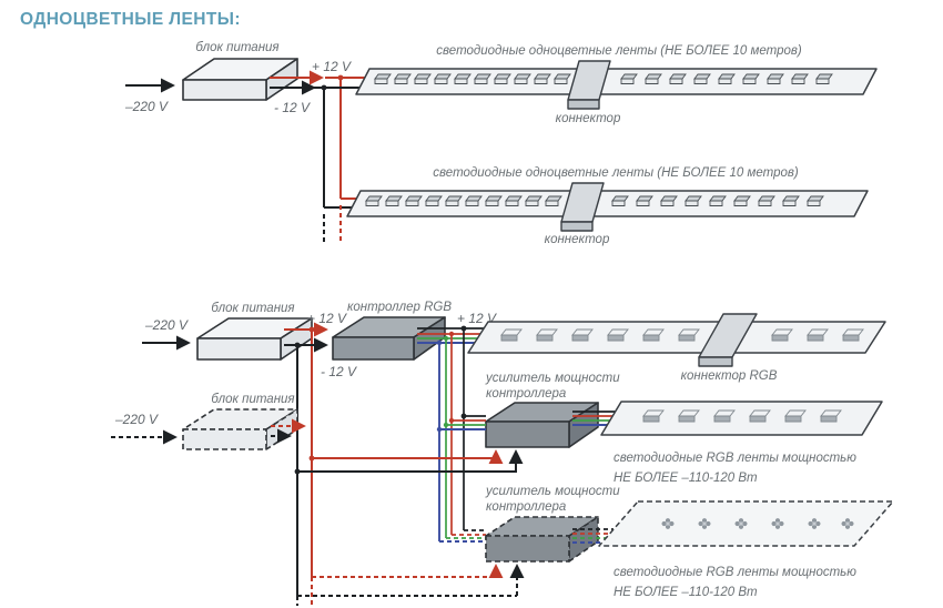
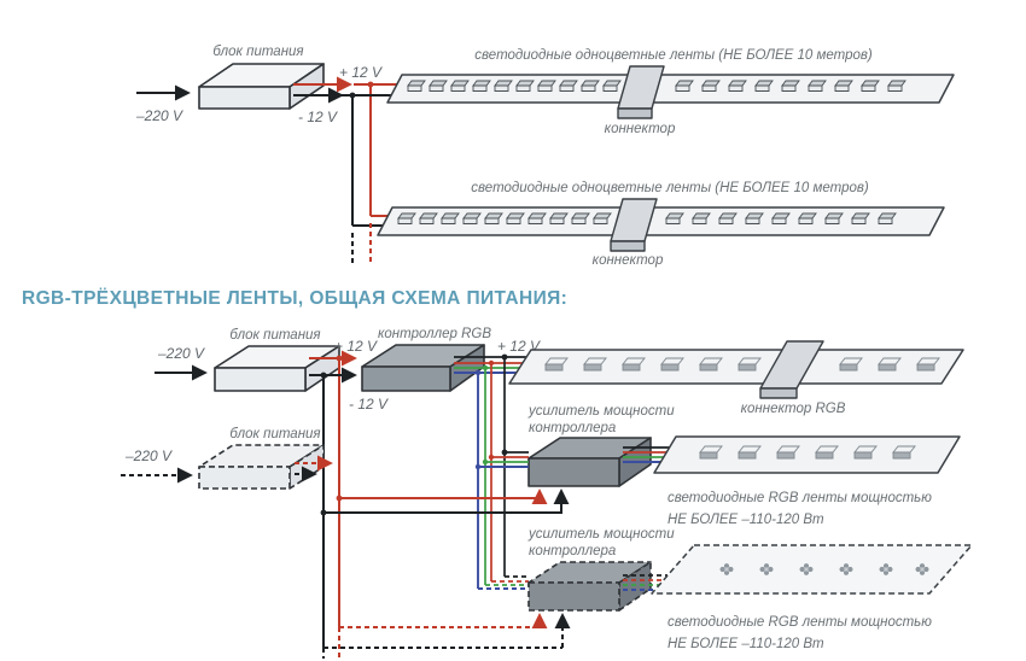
- ОДНОЦВЕТНЫЕ ЛЕНТЫ:
  блок питания
  –220 V
  + 12 V
  - 12 V
  светодиодные одноцветные ленты (НЕ БОЛЕЕ 10 метров)
  коннектор
  светодиодные одноцветные ленты (НЕ БОЛЕЕ 10 метров)
  коннектор
+ RGB-ТРЁХЦВЕТНЫЕ ЛЕНТЫ, ОБЩАЯ СХЕМА ПИТАНИЯ:
  блок питания
  –220 V
  контроллер RGB
  + 12 V
  - 12 V
  + 12 V
  коннектор RGB
  усилитель мощности
  контроллера
  светодиодные RGB ленты мощностью
  НЕ БОЛЕЕ –110-120 Вт
  блок питания
  –220 V
  усилитель мощности
  контроллера
  светодиодные RGB ленты мощностью
  НЕ БОЛЕЕ –110-120 Вт
